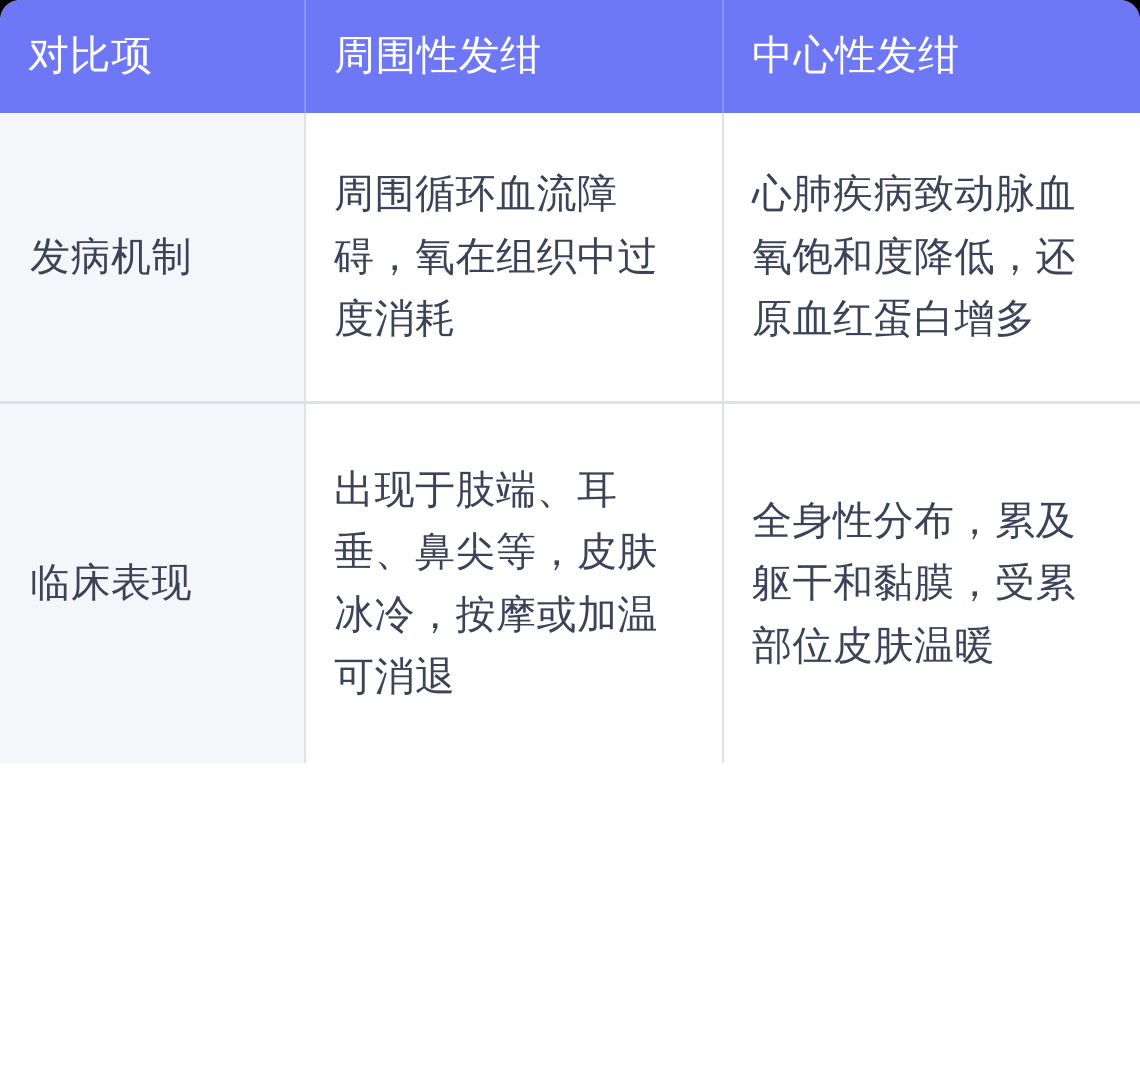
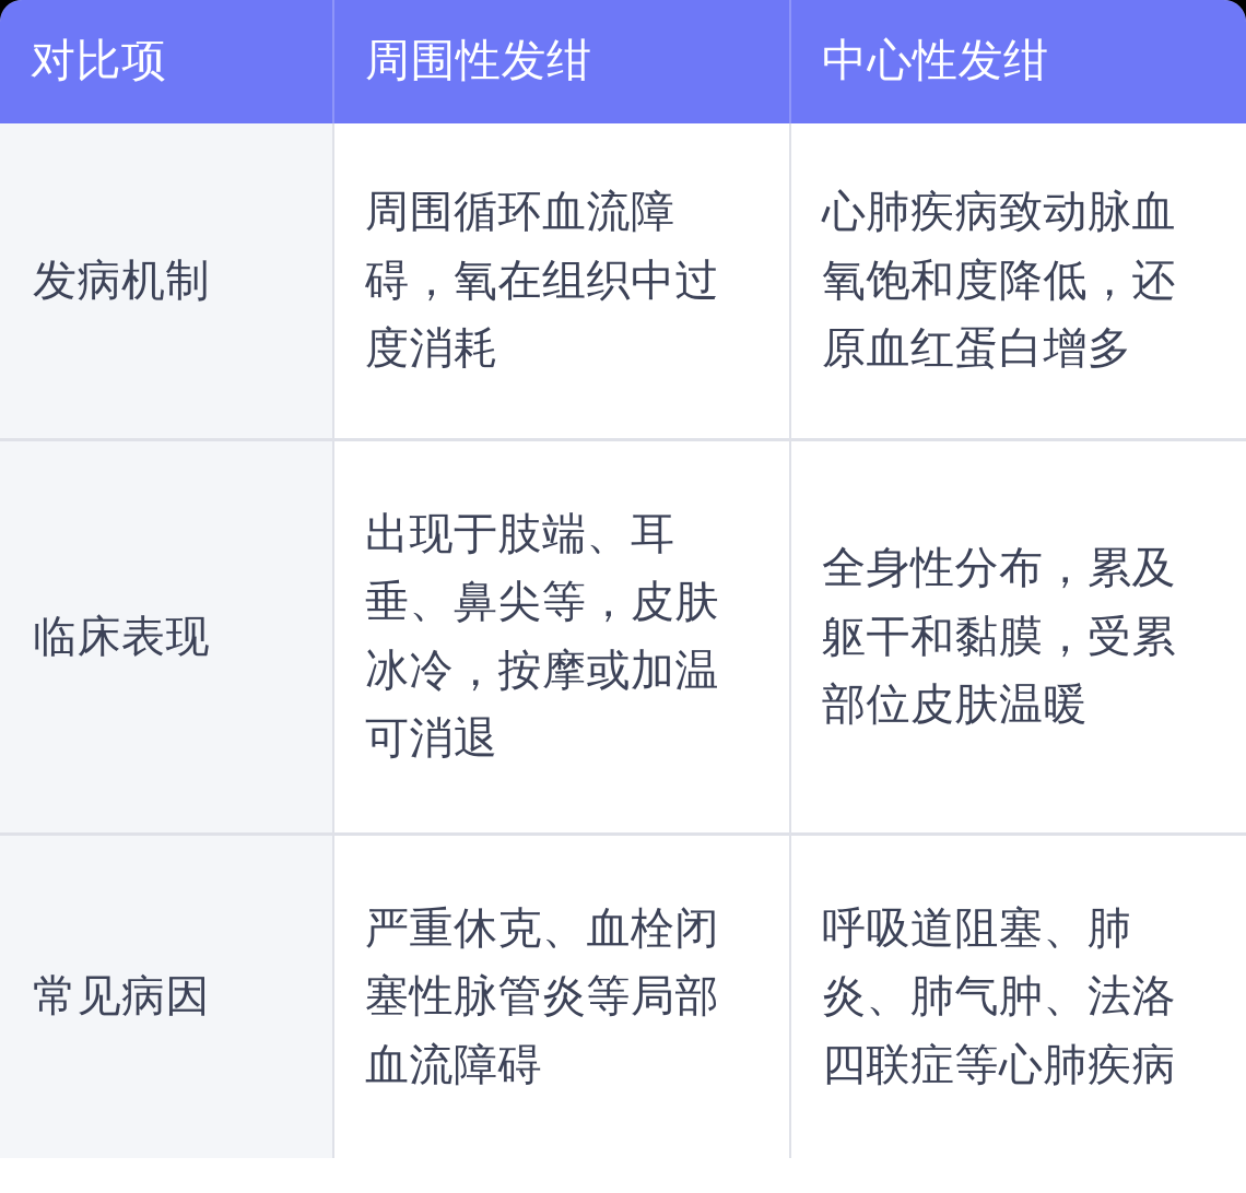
  对比项	周围性发绀	中心性发绀
  发病机制	周围循环血流障碍，氧在组织中过度消耗	心肺疾病致动脉血氧饱和度降低，还原血红蛋白增多
  临床表现	出现于肢端、耳垂、鼻尖等，皮肤冰冷，按摩或加温可消退	全身性分布，累及躯干和黏膜，受累部位皮肤温暖
+ 常见病因	严重休克、血栓闭塞性脉管炎等局部血流障碍	呼吸道阻塞、肺炎、肺气肿、法洛四联症等心肺疾病
